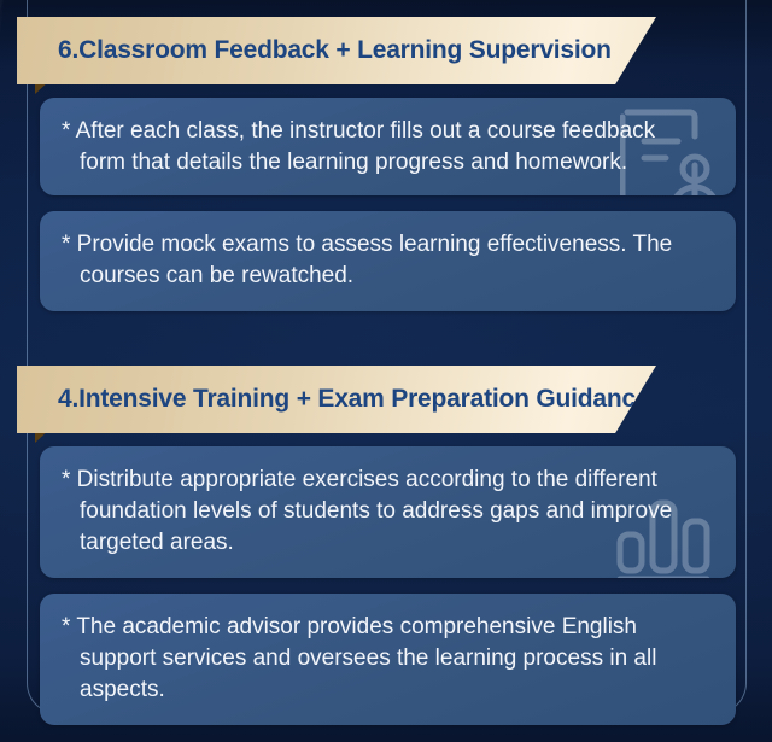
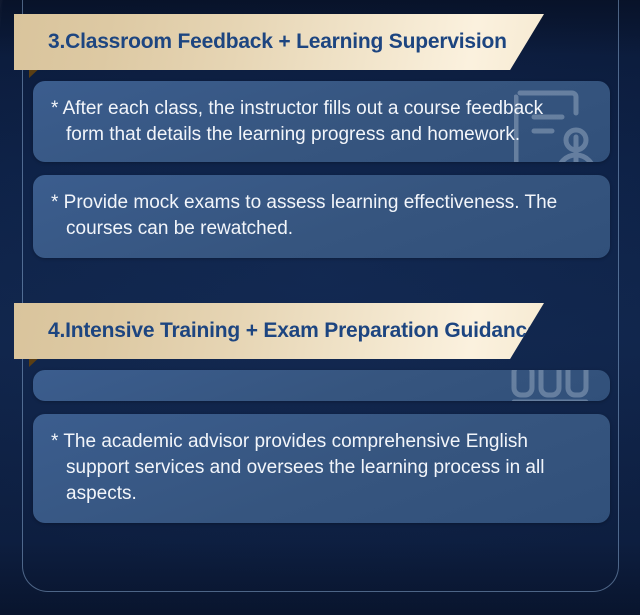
- 6.Classroom Feedback + Learning Supervision
+ 3.Classroom Feedback + Learning Supervision
  * After each class, the instructor fills out a course feedback form that details the learning progress and homework.
  * Provide mock exams to assess learning effectiveness. The courses can be rewatched.
  4.Intensive Training + Exam Preparation Guidanc
- * Distribute appropriate exercises according to the different foundation levels of students to address gaps and improve targeted areas.
  * The academic advisor provides comprehensive English support services and oversees the learning process in all aspects.
